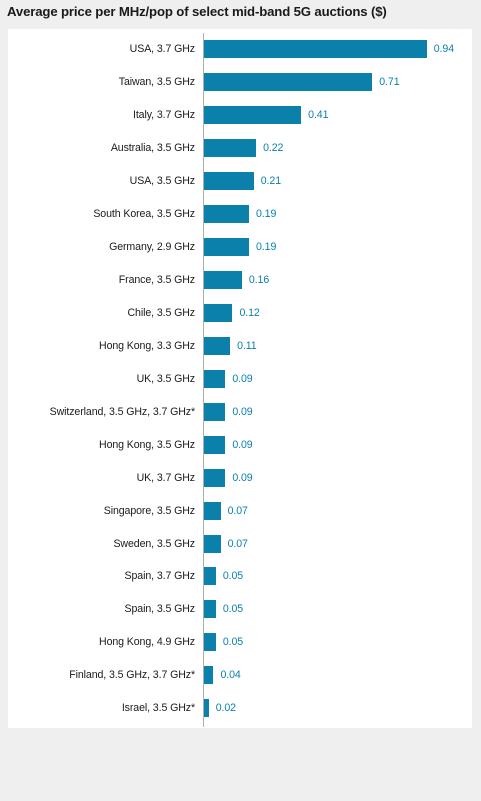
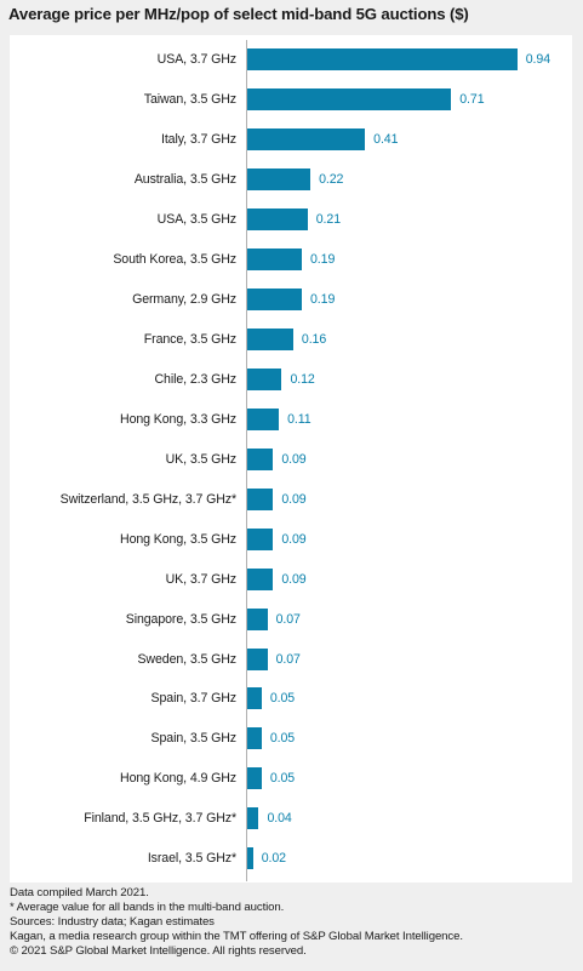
  Average price per MHz/pop of select mid-band 5G auctions ($)
  USA, 3.7 GHz
  0.94
  Taiwan, 3.5 GHz
  0.71
  Italy, 3.7 GHz
  0.41
  Australia, 3.5 GHz
  0.22
  USA, 3.5 GHz
  0.21
  South Korea, 3.5 GHz
  0.19
  Germany, 2.9 GHz
  0.19
  France, 3.5 GHz
  0.16
- Chile, 3.5 GHz
+ Chile, 2.3 GHz
  0.12
  Hong Kong, 3.3 GHz
  0.11
  UK, 3.5 GHz
  0.09
  Switzerland, 3.5 GHz, 3.7 GHz*
  0.09
  Hong Kong, 3.5 GHz
  0.09
  UK, 3.7 GHz
  0.09
  Singapore, 3.5 GHz
  0.07
  Sweden, 3.5 GHz
  0.07
  Spain, 3.7 GHz
  0.05
  Spain, 3.5 GHz
  0.05
  Hong Kong, 4.9 GHz
  0.05
  Finland, 3.5 GHz, 3.7 GHz*
  0.04
  Israel, 3.5 GHz*
  0.02
+ Data compiled March 2021.
+ * Average value for all bands in the multi-band auction.
+ Sources: Industry data; Kagan estimates
+ Kagan, a media research group within the TMT offering of S&P Global Market Intelligence.
+ © 2021 S&P Global Market Intelligence. All rights reserved.
